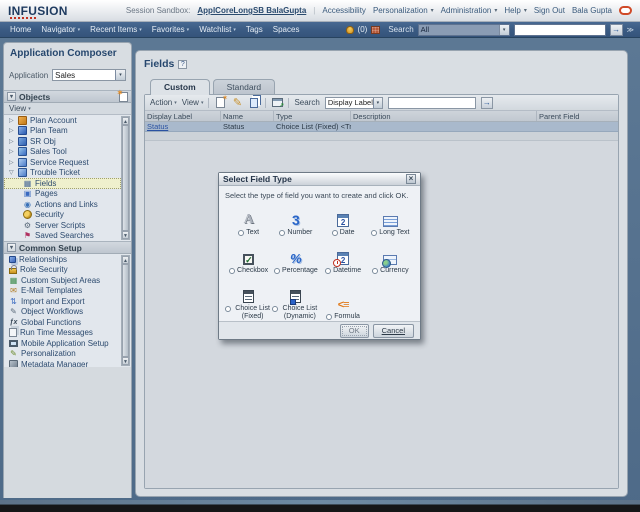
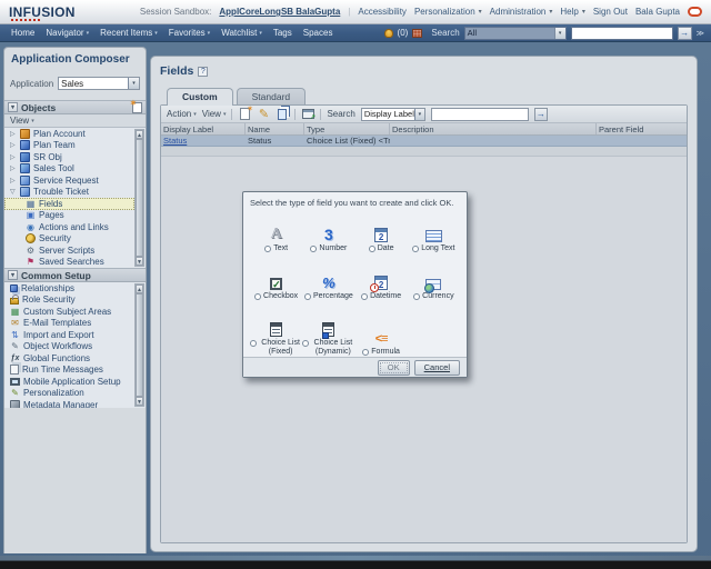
  INFUSION
  Session Sandbox:
  ApplCoreLongSB BalaGupta
  |
  Accessibility
  Personalization
  Administration
  Help
  Sign Out
  Bala Gupta
  Home
  Navigator
  Recent Items
  Favorites
  Watchlist
  Tags
  Spaces
  (0)
  Search
  All
  →
  Application Composer
  Application
  Sales
  Objects
  View
  Plan Account
  Plan Team
  SR Obj
  Sales Tool
  Service Request
  Trouble Ticket
  ▦
  Fields
  ▣
  Pages
  ◉
  Actions and Links
  Security
  ⚙
  Server Scripts
  ⚑
  Saved Searches
  Common Setup
  Relationships
  Role Security
  ▦
  Custom Subject Areas
  ✉
  E-Mail Templates
  ⇅
  Import and Export
  ✎
  Object Workflows
  Global Functions
  Run Time Messages
  Mobile Application Setup
  ✎
  Personalization
  Metadata Manager
  Fields
  Custom
  Standard
  Action
  View
  ✎
  Search
  Display Labe
  →
  Display Label
  Name
  Type
  Description
  Parent Field
  Status
  Status
  Choice List (Fixed) <Tr
- Select Field Type
- ×
  Select the type of field you want to create and click OK.
  A
  3
  2
  ✓
  %
  2
  <≡
  OK
  Cancel
